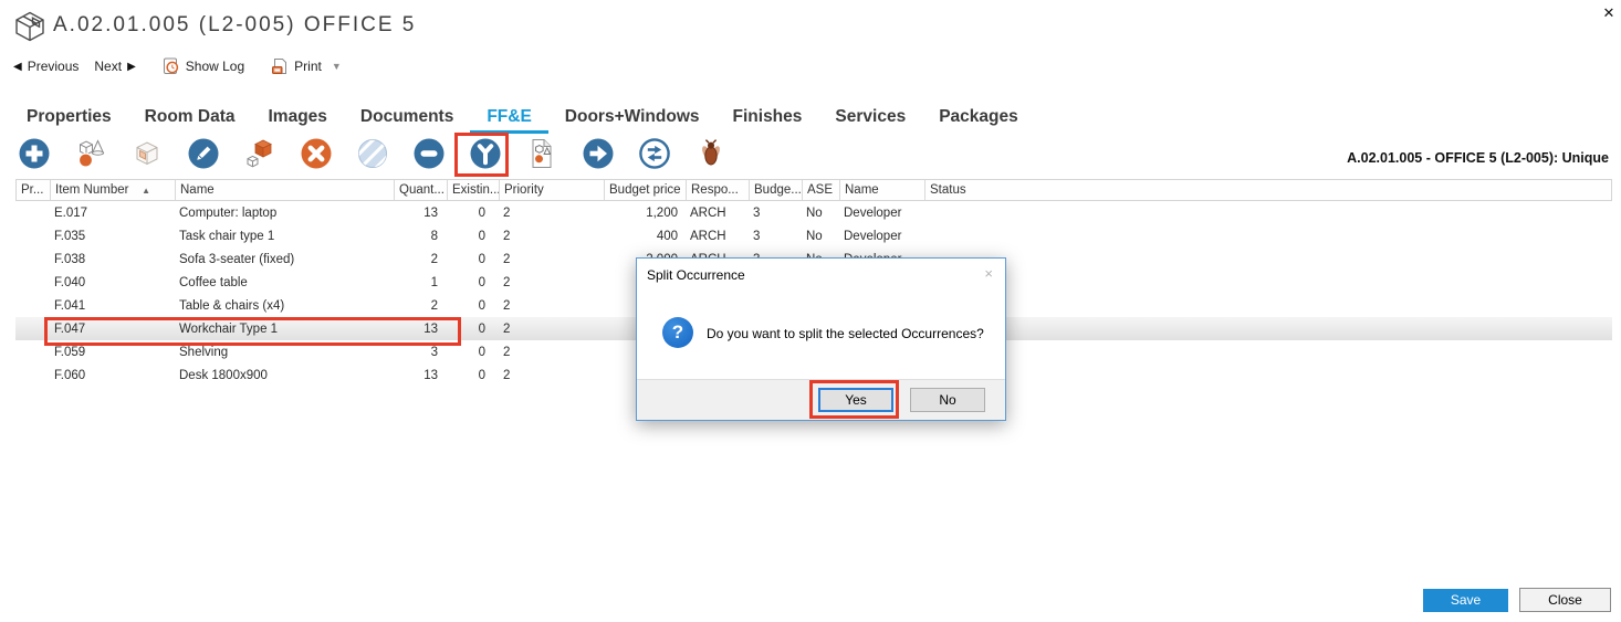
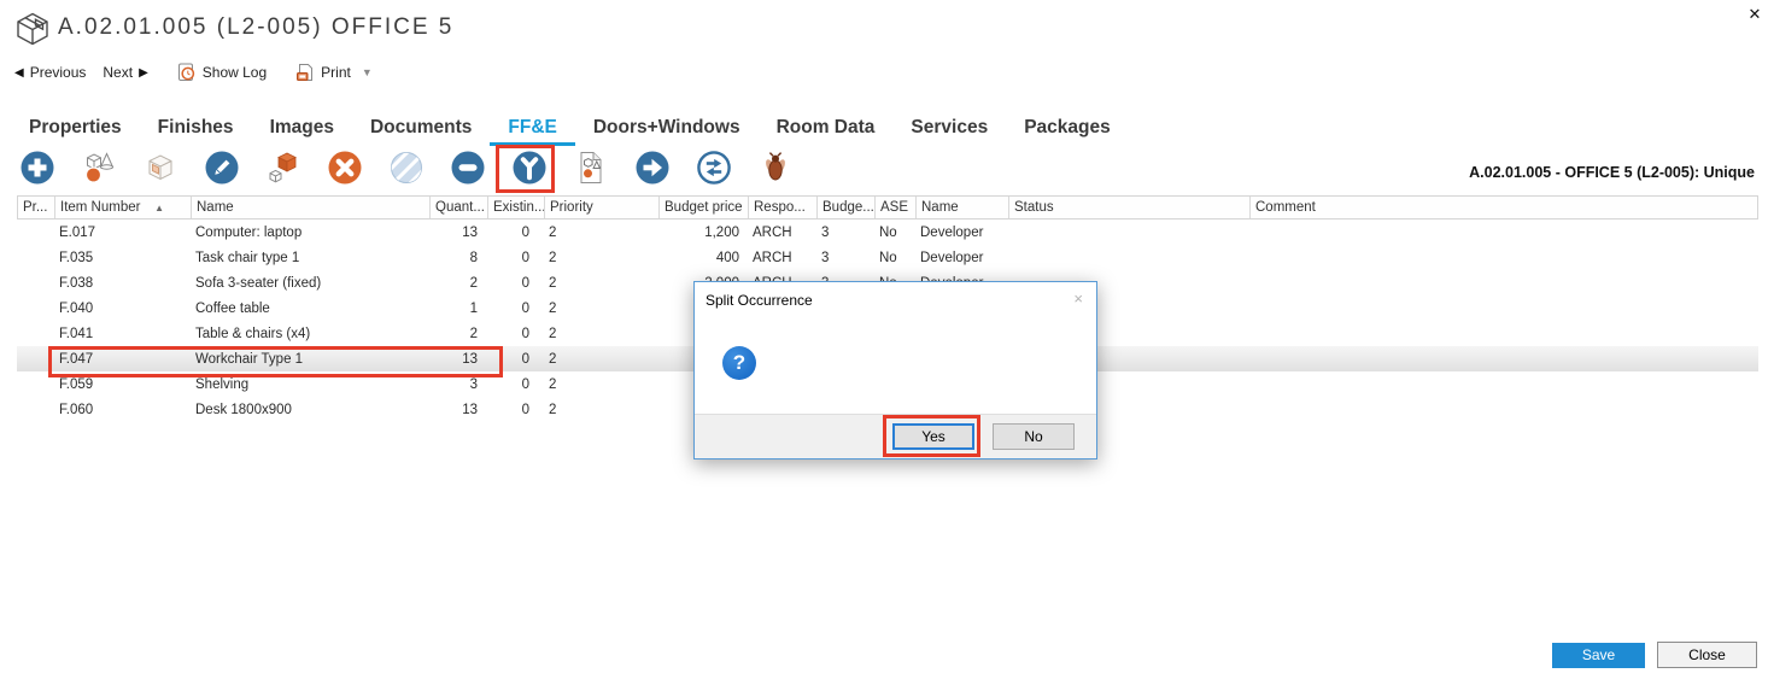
  A.02.01.005 (L2-005) OFFICE 5
  ✕
  ◀
  Previous
  Next
  ▶
  Show Log
  Print
  ▼
  Properties
- Room Data
+ Finishes
  Images
  Documents
  FF&E
  Doors+Windows
- Finishes
+ Room Data
  Services
  Packages
  A.02.01.005 - OFFICE 5 (L2-005): Unique
  Pr...
  Item Number
  ▲
  Name
  Quant...
  Existin...
  Priority
  Budget price
  Respo...
  Budge...
  ASE
  Name
  Status
+ Comment
  E.017
  Computer: laptop
  13
  0
  2
  1,200
  ARCH
  3
  No
  Developer
  F.035
  Task chair type 1
  8
  0
  2
  400
  ARCH
  3
  No
  Developer
  F.038
  Sofa 3-seater (fixed)
  2
  0
  2
  F.040
  Coffee table
  1
  0
  2
  F.041
  Table & chairs (x4)
  2
  0
  2
  F.047
  Workchair Type 1
  13
  0
  2
  F.059
  Shelving
  3
  0
  2
  F.060
  Desk 1800x900
  13
  0
  2
  Split Occurrence
  ×
  ?
- Do you want to split the selected Occurrences?
  Yes
  No
  Save
  Close
